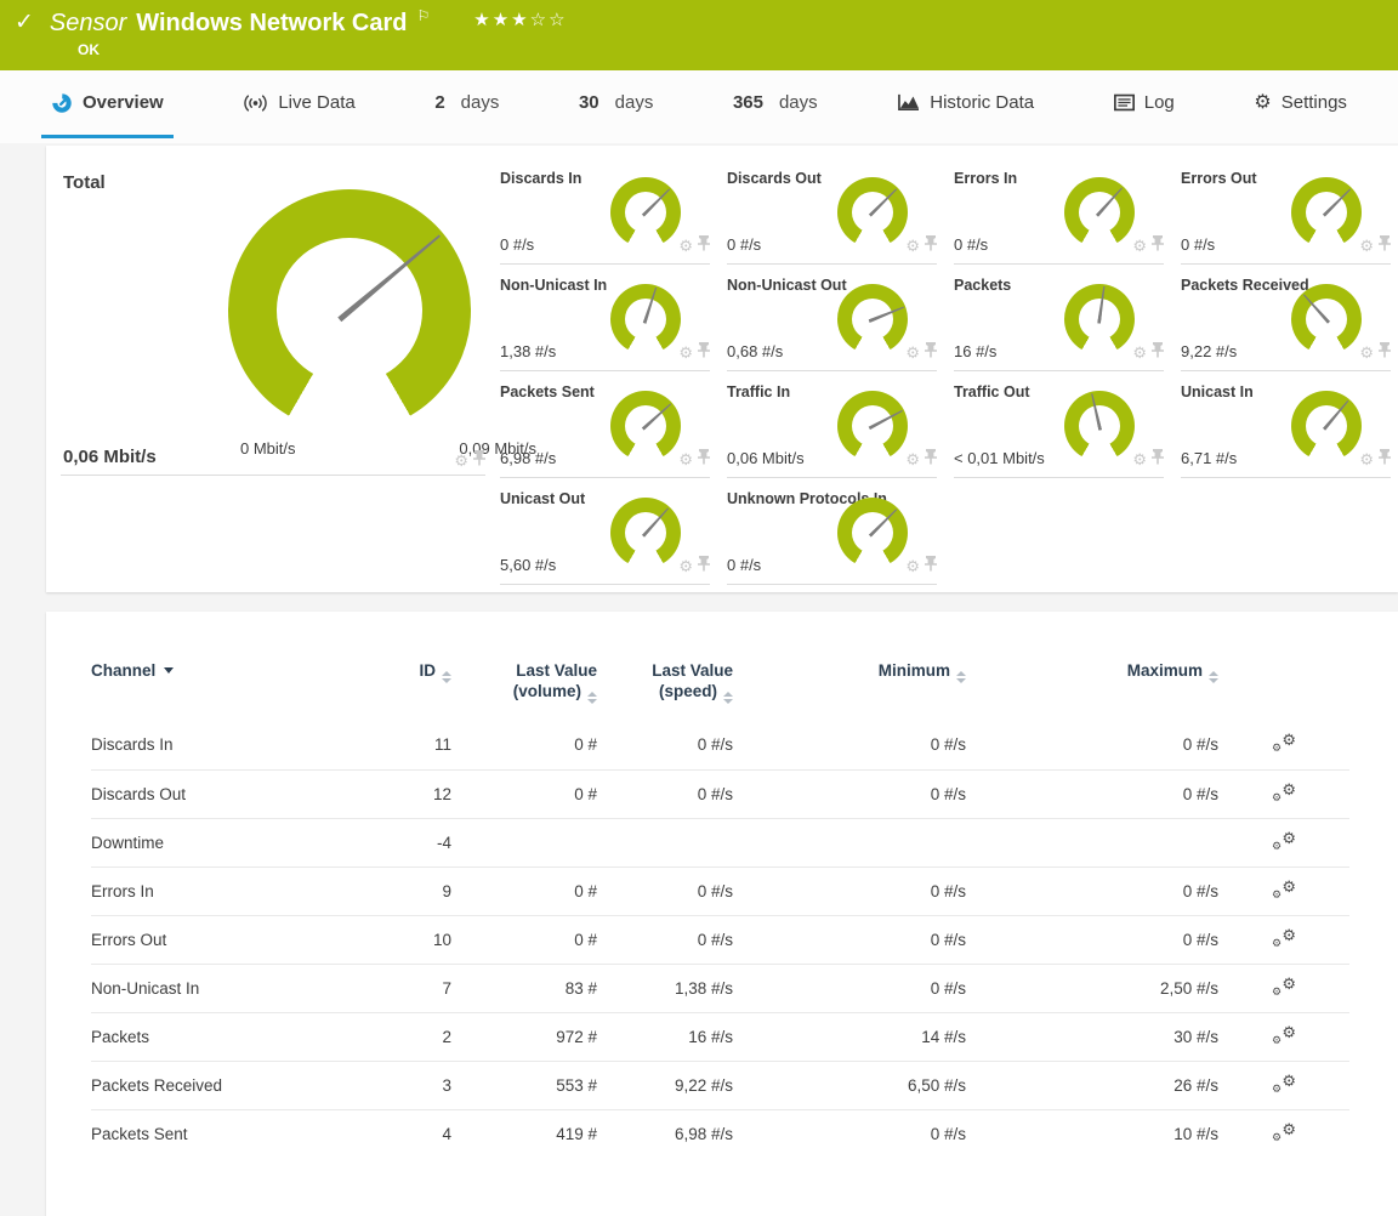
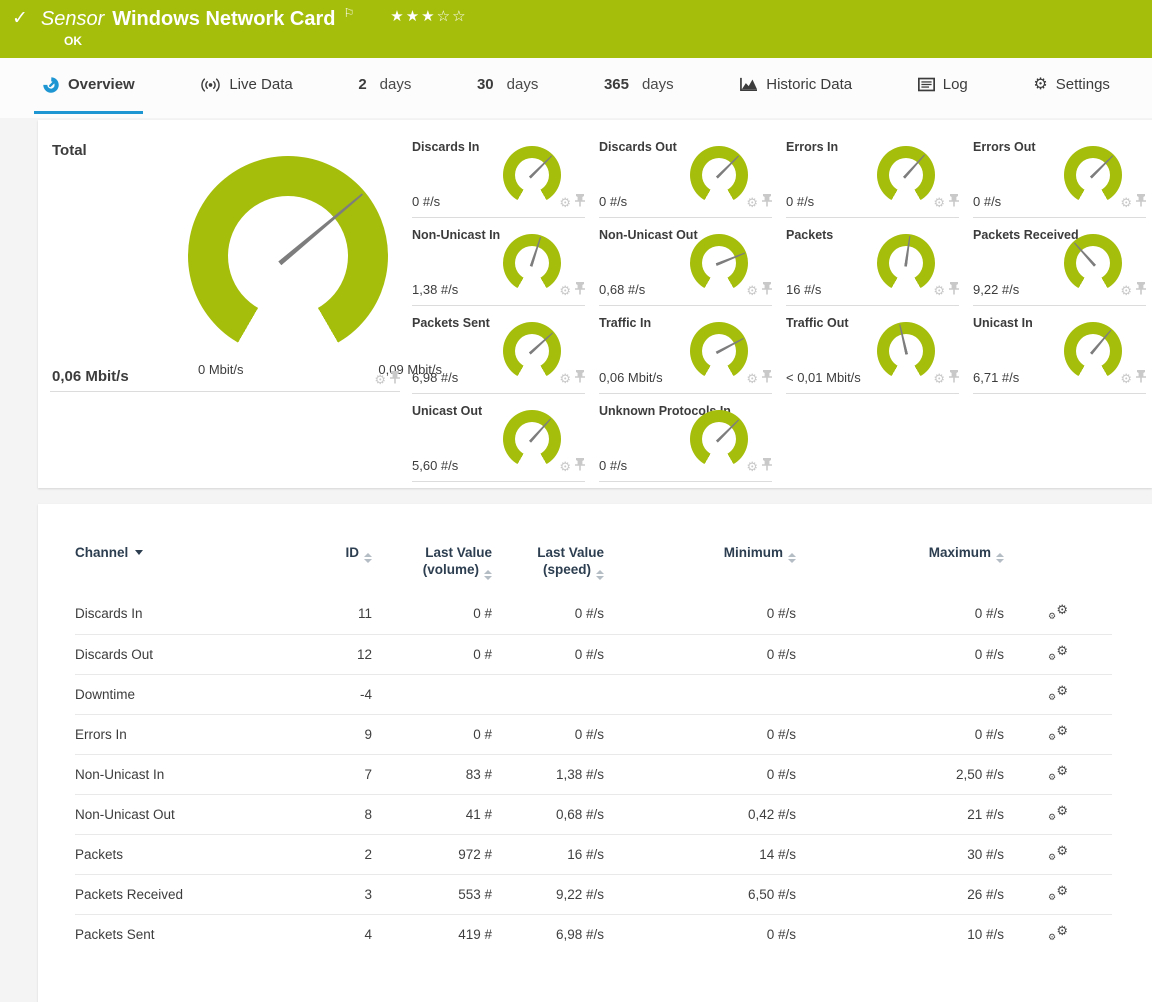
  ✓
  Sensor
  Windows Network Card
  ⚐
  ★★★☆☆
  OK
  Overview
  Live Data
  2
  days
  30
  days
  365
  days
  Historic Data
  Log
  ⚙
  Settings
  Total
  0 Mbit/s
  0,09 Mbit/s
  0,06 Mbit/s
  ⚙
  Discards In
  0 #/s
  ⚙
  Discards Out
  0 #/s
  ⚙
  Errors In
  0 #/s
  ⚙
  Errors Out
  0 #/s
  ⚙
  Non-Unicast In
  1,38 #/s
  ⚙
  Non-Unicast Out
  0,68 #/s
  ⚙
  Packets
  16 #/s
  ⚙
  Packets Received
  9,22 #/s
  ⚙
  Packets Sent
  6,98 #/s
  ⚙
  Traffic In
  0,06 Mbit/s
  ⚙
  Traffic Out
  < 0,01 Mbit/s
  ⚙
  Unicast In
  6,71 #/s
  ⚙
  Unicast Out
  5,60 #/s
  ⚙
  Unknown Protoco
  0 #/s
  ⚙
  Channel	ID	Last Value (volume)	Last Value (speed)	Minimum	Maximum
  Discards In	11	0 #	0 #/s	0 #/s	0 #/s	⚙⚙
  Discards Out	12	0 #	0 #/s	0 #/s	0 #/s	⚙⚙
  Downtime	-4					⚙⚙
  Errors In	9	0 #	0 #/s	0 #/s	0 #/s	⚙⚙
- Errors Out	10	0 #	0 #/s	0 #/s	0 #/s	⚙⚙
  Non-Unicast In	7	83 #	1,38 #/s	0 #/s	2,50 #/s	⚙⚙
+ Non-Unicast Out	8	41 #	0,68 #/s	0,42 #/s	21 #/s	⚙⚙
  Packets	2	972 #	16 #/s	14 #/s	30 #/s	⚙⚙
  Packets Received	3	553 #	9,22 #/s	6,50 #/s	26 #/s	⚙⚙
  Packets Sent	4	419 #	6,98 #/s	0 #/s	10 #/s	⚙⚙
